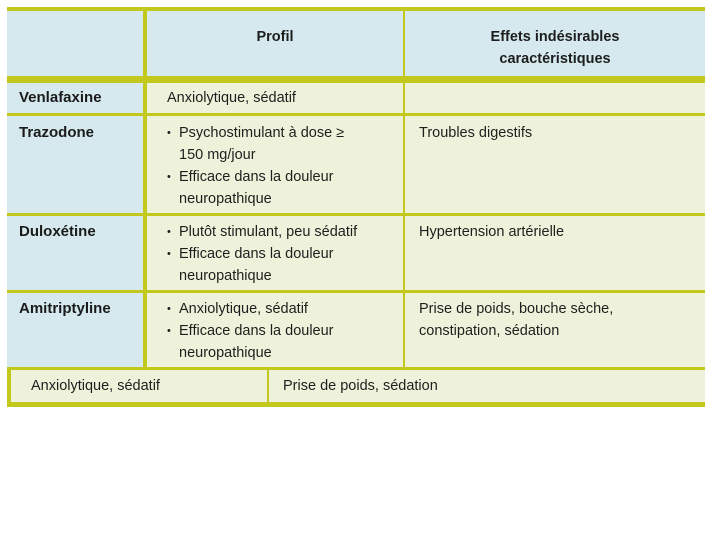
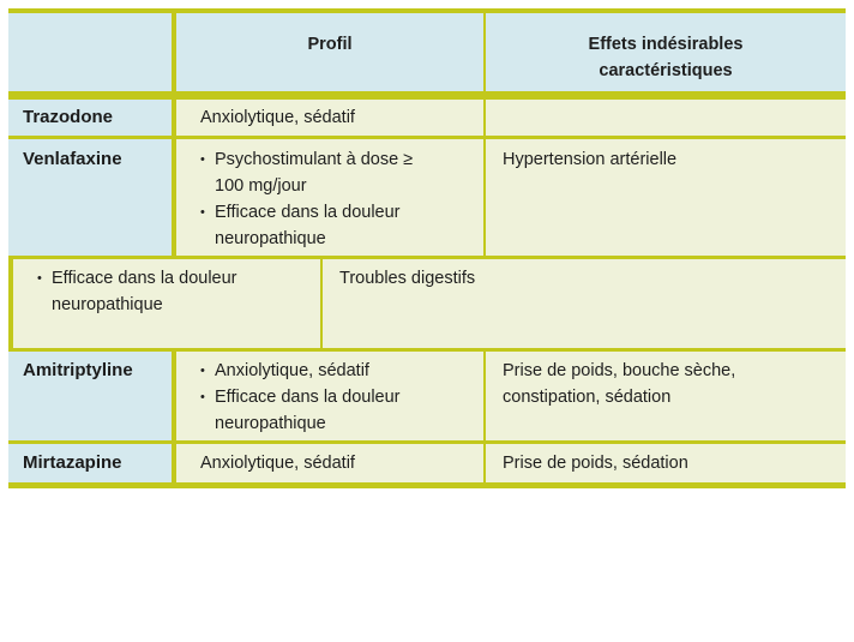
  Profil
  Effets indésirables
  caractéristiques
- Venlafaxine
+ Trazodone
  Anxiolytique, sédatif
- Trazodone
+ Venlafaxine
- Psychostimulant à dose ≥ 150 mg/jour
+ Psychostimulant à dose ≥ 100 mg/jour
  Efficace dans la douleur neuropathique
- Troubles digestifs
+ Hypertension artérielle
- Duloxétine
- Plutôt stimulant, peu sédatif
  Efficace dans la douleur neuropathique
- Hypertension artérielle
+ Troubles digestifs
  Amitriptyline
  Anxiolytique, sédatif
  Efficace dans la douleur neuropathique
  Prise de poids, bouche sèche, constipation, sédation
+ Mirtazapine
  Anxiolytique, sédatif
  Prise de poids, sédation
